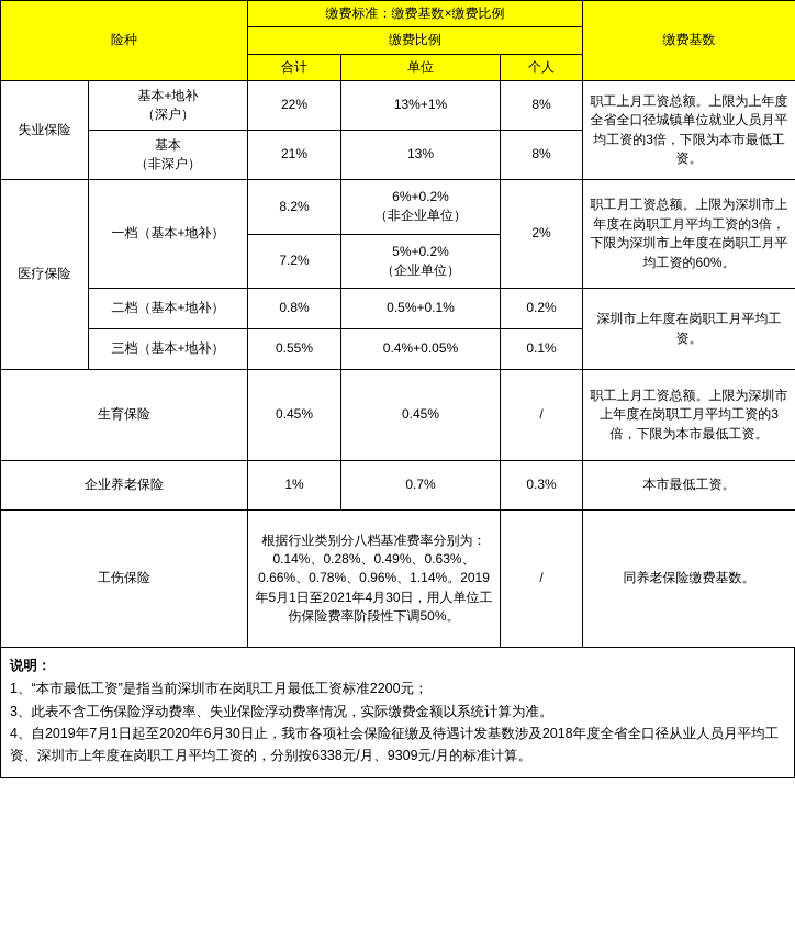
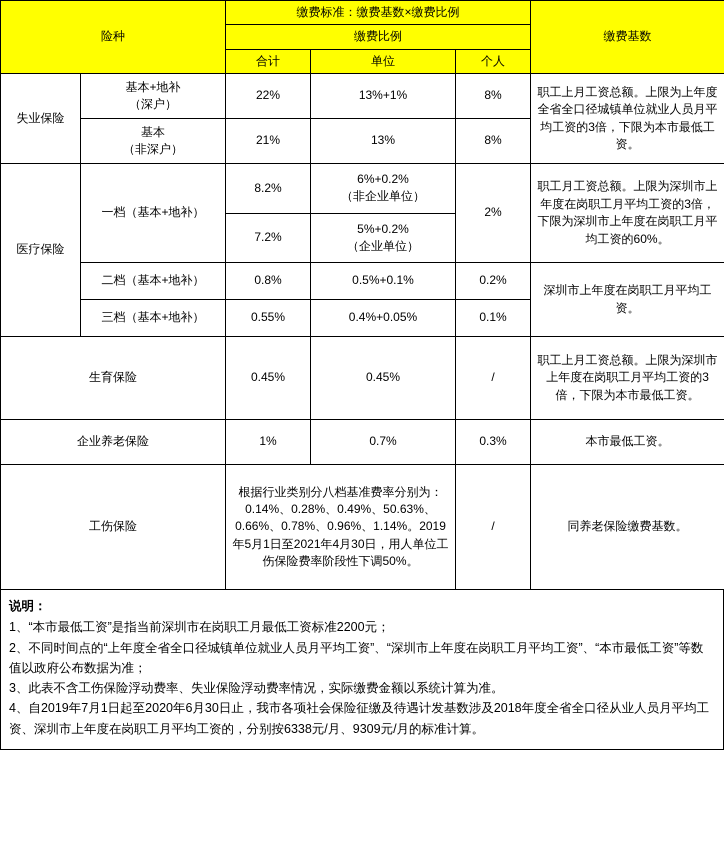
  险种	缴费标准：缴费基数×缴费比例	缴费基数
  缴费比例
  合计	单位	个人
  失业保险	基本+地补 （深户）	22%	13%+1%	8%	职工上月工资总额。上限为上年度全省全口径城镇单位就业人员月平均工资的3倍，下限为本市最低工资。
  基本 （非深户）	21%	13%	8%
  医疗保险	一档（基本+地补）	8.2%	6%+0.2% （非企业单位）	2%	职工月工资总额。上限为深圳市上年度在岗职工月平均工资的3倍，下限为深圳市上年度在岗职工月平均工资的60%。
  7.2%	5%+0.2% （企业单位）
  二档（基本+地补）	0.8%	0.5%+0.1%	0.2%	深圳市上年度在岗职工月平均工资。
  三档（基本+地补）	0.55%	0.4%+0.05%	0.1%
  生育保险	0.45%	0.45%	/	职工上月工资总额。上限为深圳市上年度在岗职工月平均工资的3倍，下限为本市最低工资。
  企业养老保险	1%	0.7%	0.3%	本市最低工资。
- 工伤保险	根据行业类别分八档基准费率分别为：0.14%、0.28%、0.49%、0.63%、0.66%、0.78%、0.96%、1.14%。2019年5月1日至2021年4月30日，用人单位工伤保险费率阶段性下调50%。	/	同养老保险缴费基数。
+ 工伤保险	根据行业类别分八档基准费率分别为：0.14%、0.28%、0.49%、50.63%、0.66%、0.78%、0.96%、1.14%。2019年5月1日至2021年4月30日，用人单位工伤保险费率阶段性下调50%。	/	同养老保险缴费基数。
  说明：
  1、“本市最低工资”是指当前深圳市在岗职工月最低工资标准2200元；
+ 2、不同时间点的“上年度全省全口径城镇单位就业人员月平均工资”、“深圳市上年度在岗职工月平均工资”、“本市最低工资”等数值以政府公布数据为准；
  3、此表不含工伤保险浮动费率、失业保险浮动费率情况，实际缴费金额以系统计算为准。
  4、自2019年7月1日起至2020年6月30日止，我市各项社会保险征缴及待遇计发基数涉及2018年度全省全口径从业人员月平均工资、深圳市上年度在岗职工月平均工资的，分别按6338元/月、9309元/月的标准计算。
